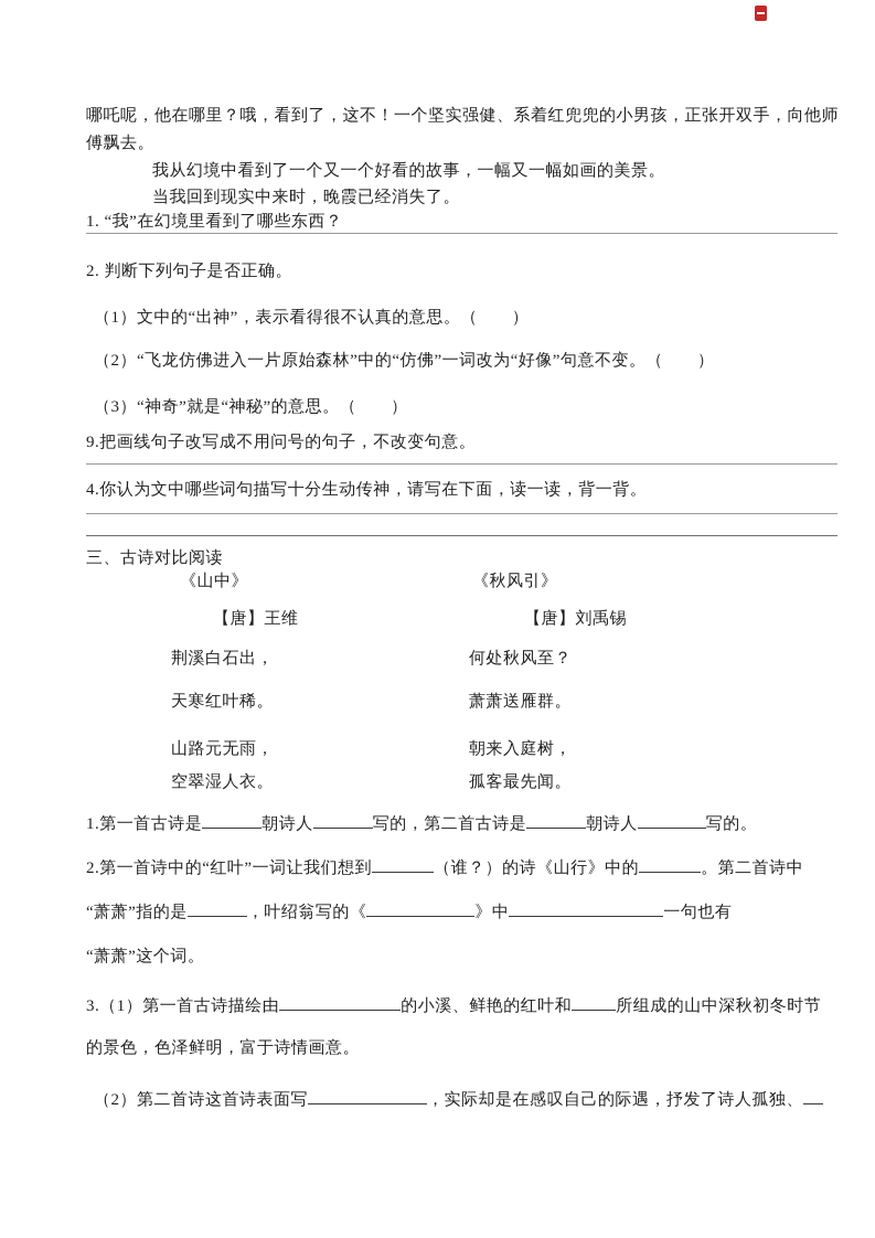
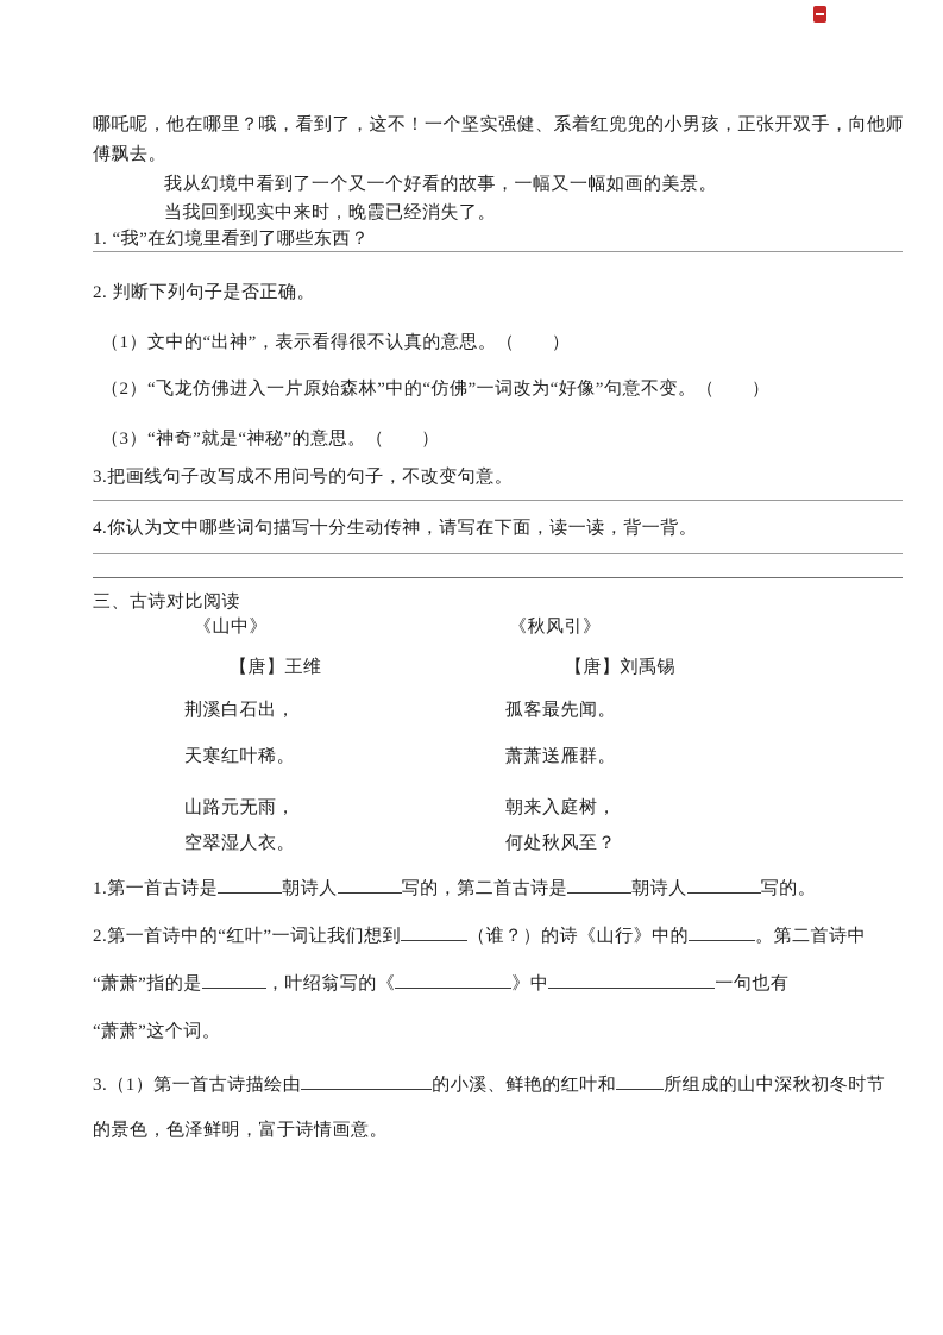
  哪吒呢，他在哪里？哦，看到了，这不！一个坚实强健、系着红兜兜的小男孩，正张开双手，向他师
  傅飘去。
  我从幻境中看到了一个又一个好看的故事，一幅又一幅如画的美景。
  当我回到现实中来时，晚霞已经消失了。
  1. “我”在幻境里看到了哪些东西？
  2. 判断下列句子是否正确。
  （1）文中的“出神”，表示看得很不认真的意思。（ ）
  （2）“飞龙仿佛进入一片原始森林”中的“仿佛”一词改为“好像”句意不变。（ ）
  （3）“神奇”就是“神秘”的意思。（ ）
- 9.把画线句子改写成不用问号的句子，不改变句意。
+ 3.把画线句子改写成不用问号的句子，不改变句意。
  4.你认为文中哪些词句描写十分生动传神，请写在下面，读一读，背一背。
  三、古诗对比阅读
  《山中》
  《秋风引》
  【唐】王维
  【唐】刘禹锡
  荆溪白石出，
  天寒红叶稀。
  山路元无雨，
  空翠湿人衣。
- 何处秋风至？
+ 孤客最先闻。
  萧萧送雁群。
  朝来入庭树，
- 孤客最先闻。
+ 何处秋风至？
  1.第一首古诗是 朝诗人 写的，第二首古诗是 朝诗人 写的。
  2.第一首诗中的“红叶”一词让我们想到 （谁？）的诗《山行》中的 。第二首诗中
  “萧萧”指的是 ，叶绍翁写的《 》中 一句也有
  “萧萧”这个词。
  3.（1）第一首古诗描绘由 的小溪、鲜艳的红叶和 所组成的山中深秋初冬时节
  的景色，色泽鲜明，富于诗情画意。
- （2）第二首诗这首诗表面写 ，实际却是在感叹自己的际遇，抒发了诗人孤独、
